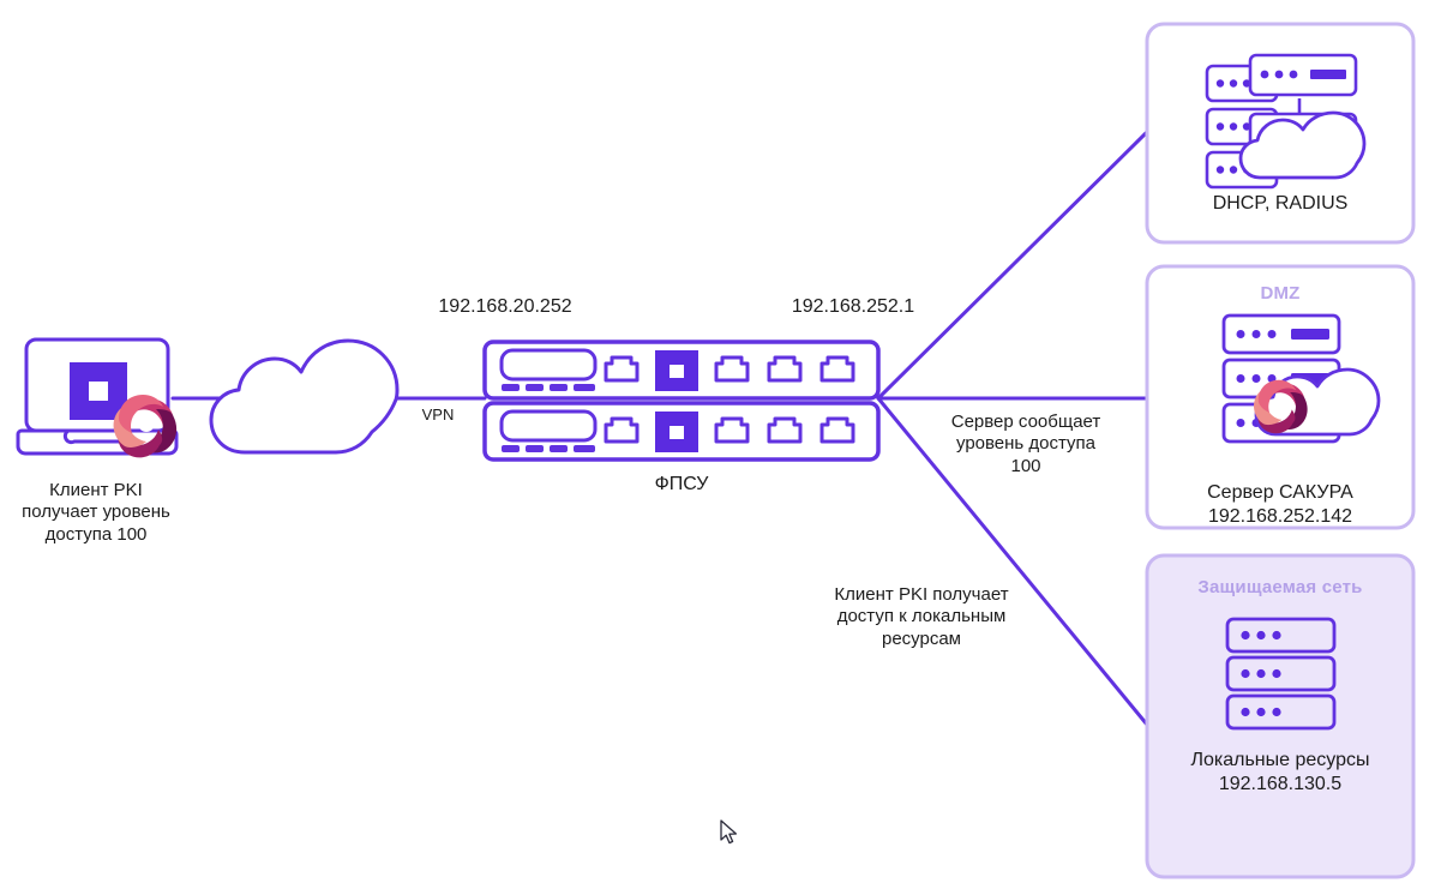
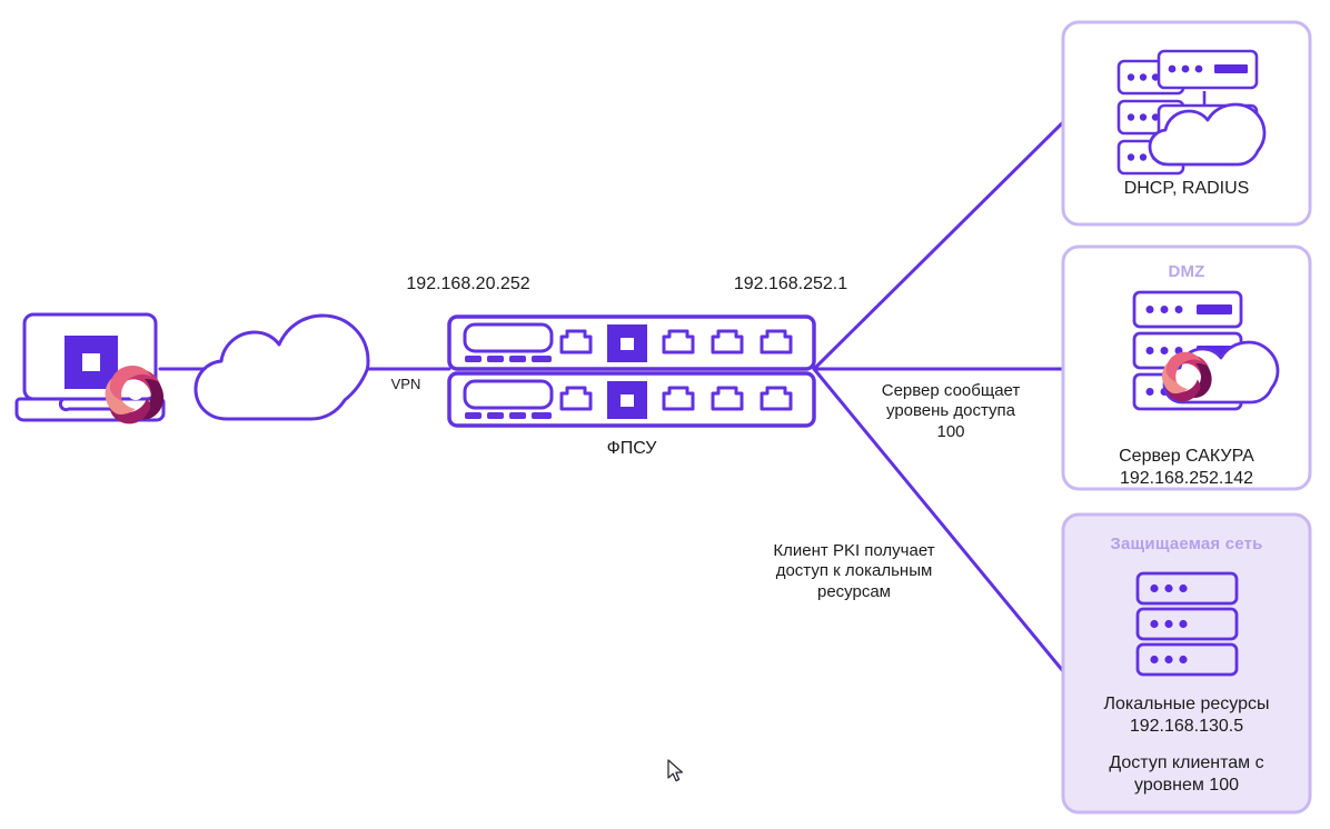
- Клиент PKI
- получает уровень
- доступа 100
  192.168.20.252
  192.168.252.1
  VPN
  ФПСУ
  DHCP, RADIUS
  DMZ
  Сервер САКУРА
  192.168.252.142
  Защищаемая сеть
  Локальные ресурсы
  192.168.130.5
+ Доступ клиентам с
+ уровнем 100
  Сервер сообщает
  уровень доступа
  100
  Клиент PKI получает
  доступ к локальным
  ресурсам
